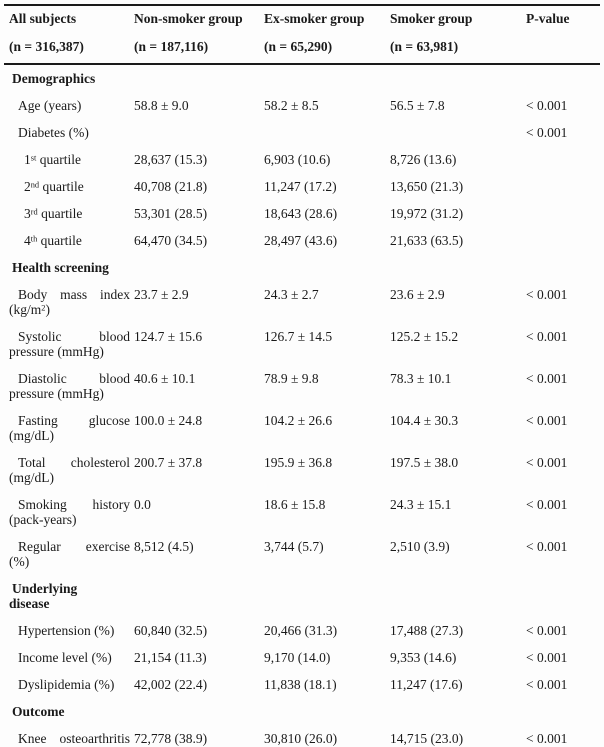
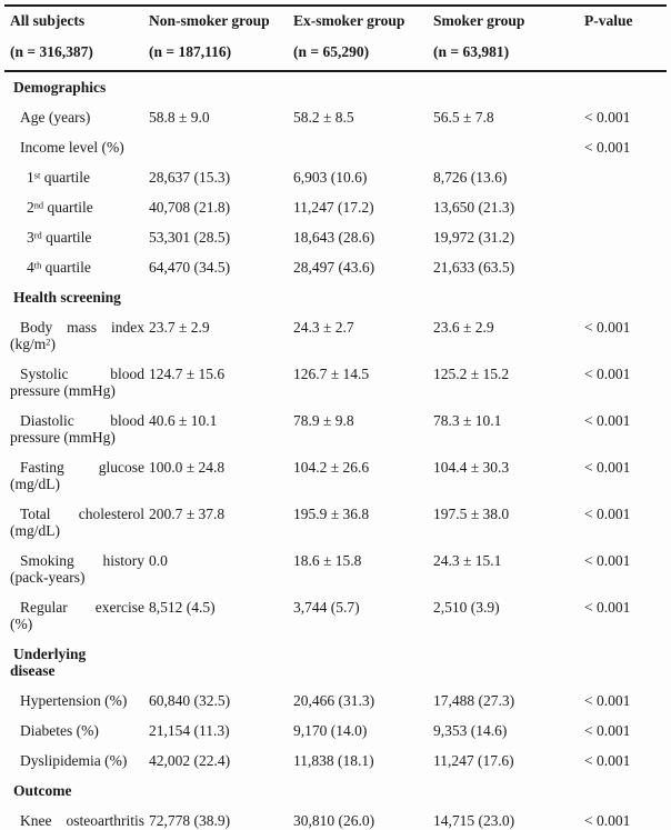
  All subjects(n = 316,387)	Non-smoker group(n = 187,116)	Ex-smoker group(n = 65,290)	Smoker group(n = 63,981)	P-value
  Demographics
  Age (years)	58.8 ± 9.0	58.2 ± 8.5	56.5 ± 7.8	< 0.001
- Diabetes (%)				< 0.001
+ Income level (%)				< 0.001
  1st quartile	28,637 (15.3)	6,903 (10.6)	8,726 (13.6)
  2nd quartile	40,708 (21.8)	11,247 (17.2)	13,650 (21.3)
  3rd quartile	53,301 (28.5)	18,643 (28.6)	19,972 (31.2)
  4th quartile	64,470 (34.5)	28,497 (43.6)	21,633 (63.5)
  Health screening
  Body mass index (kg/m2)	23.7 ± 2.9	24.3 ± 2.7	23.6 ± 2.9	< 0.001
  Systolic blood pressure (mmHg)	124.7 ± 15.6	126.7 ± 14.5	125.2 ± 15.2	< 0.001
  Diastolic blood pressure (mmHg)	40.6 ± 10.1	78.9 ± 9.8	78.3 ± 10.1	< 0.001
  Fasting glucose (mg/dL)	100.0 ± 24.8	104.2 ± 26.6	104.4 ± 30.3	< 0.001
  Total cholesterol (mg/dL)	200.7 ± 37.8	195.9 ± 36.8	197.5 ± 38.0	< 0.001
  Smoking history (pack-years)	0.0	18.6 ± 15.8	24.3 ± 15.1	< 0.001
  Regular exercise (%)	8,512 (4.5)	3,744 (5.7)	2,510 (3.9)	< 0.001
  Underlying disease
  Hypertension (%)	60,840 (32.5)	20,466 (31.3)	17,488 (27.3)	< 0.001
- Income level (%)	21,154 (11.3)	9,170 (14.0)	9,353 (14.6)	< 0.001
+ Diabetes (%)	21,154 (11.3)	9,170 (14.0)	9,353 (14.6)	< 0.001
  Dyslipidemia (%)	42,002 (22.4)	11,838 (18.1)	11,247 (17.6)	< 0.001
  Outcome
  Knee osteoarthritis	72,778 (38.9)	30,810 (26.0)	14,715 (23.0)	< 0.001
